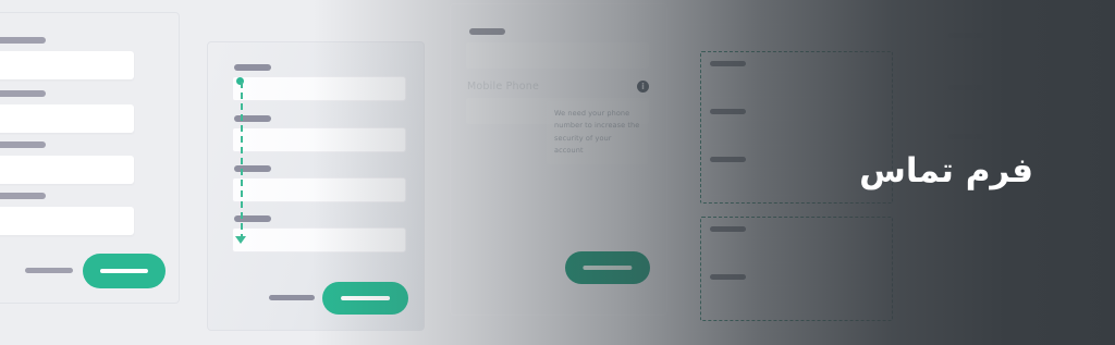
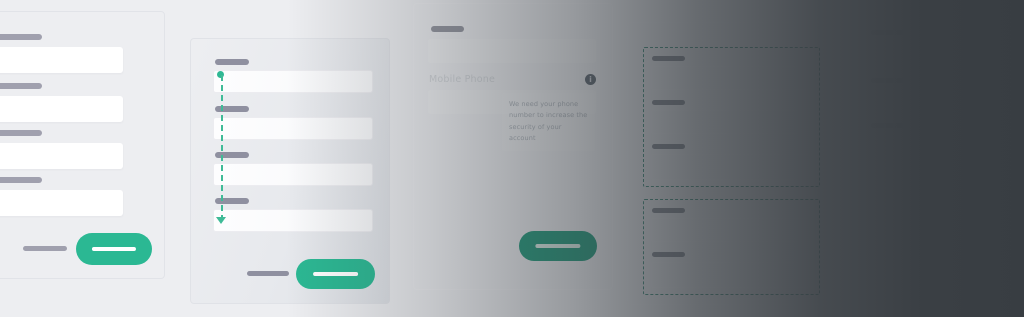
- فرم تماس
